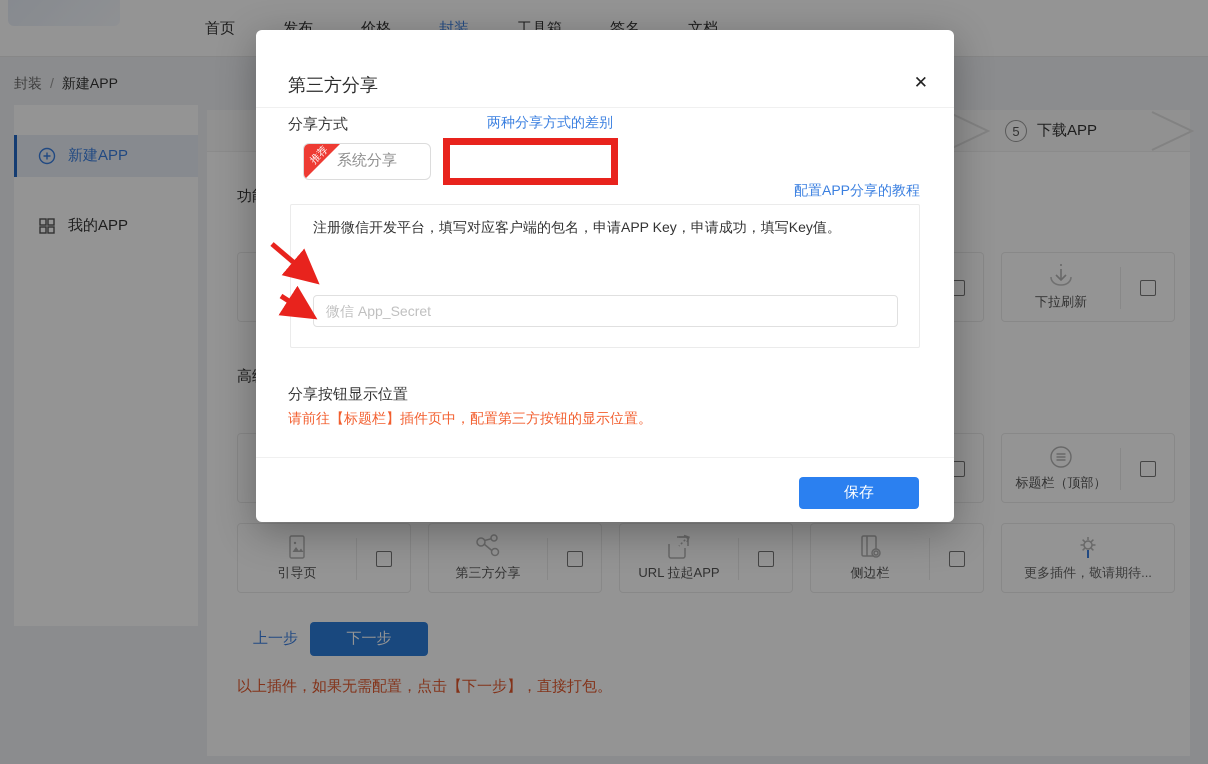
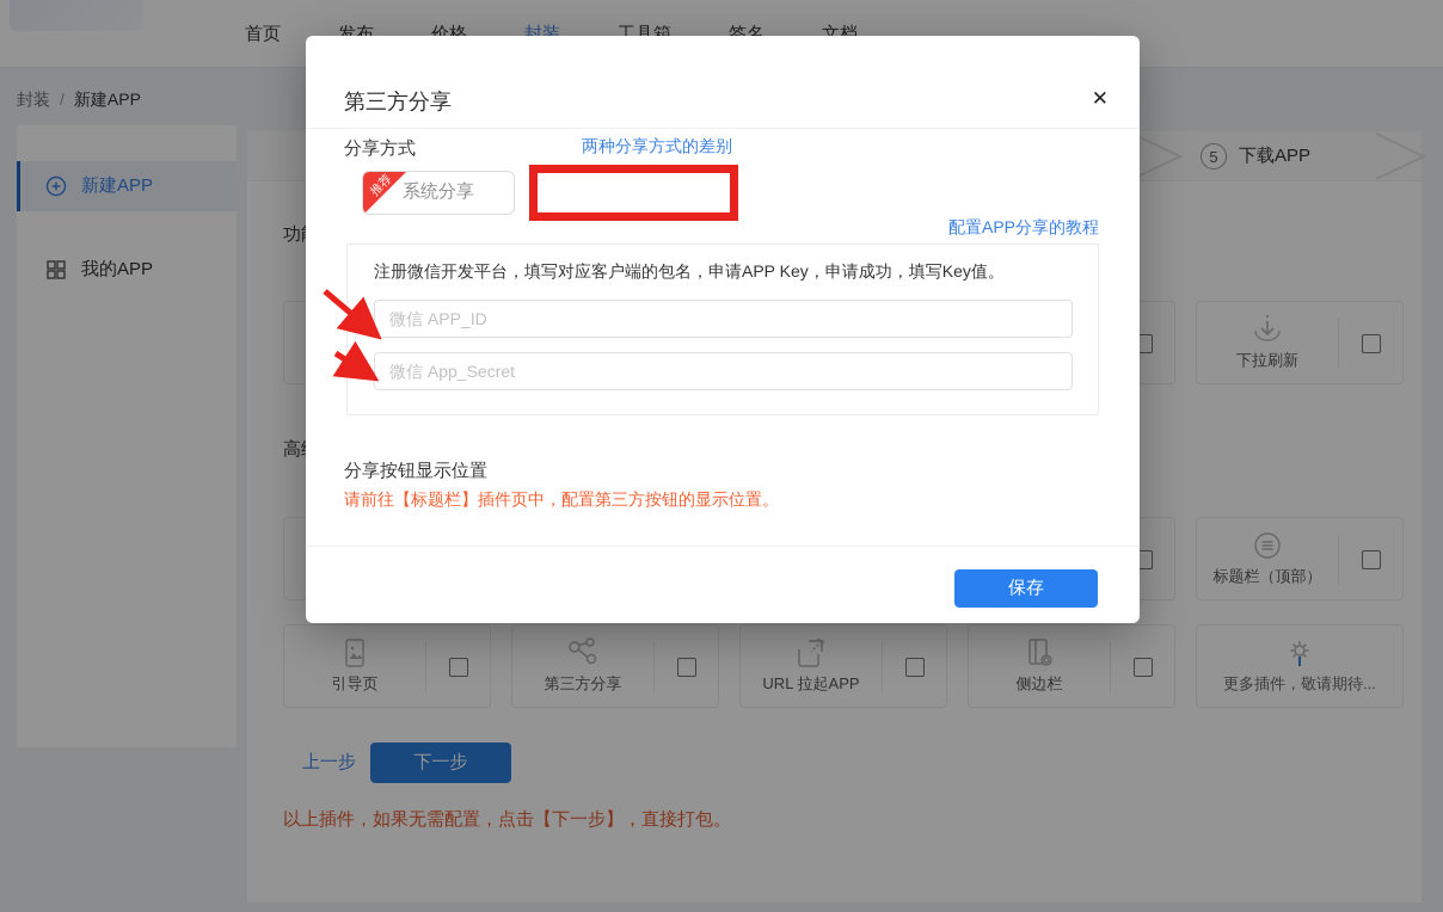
  首页
  发布
  价格
  封装
  工具箱
  签名
  文档
  封装 / 新建APP
  新建APP
  我的APP
  5
  下载APP
  下拉刷新
  标题栏（顶部）
  引导页
  第三方分享
  URL 拉起APP
  侧边栏
  更多插件，敬请期待...
  上一步
  下一步
  以上插件，如果无需配置，点击【下一步】，直接打包。
  第三方分享
  ✕
  分享方式
  两种分享方式的差别
  系统分享
  配置APP分享的教程
  注册微信开发平台，填写对应客户端的包名，申请APP Key，申请成功，填写Key值。
+ 微信 APP_ID
  微信 App_Secret
  分享按钮显示位置
  请前往【标题栏】插件页中，配置第三方按钮的显示位置。
  保存
